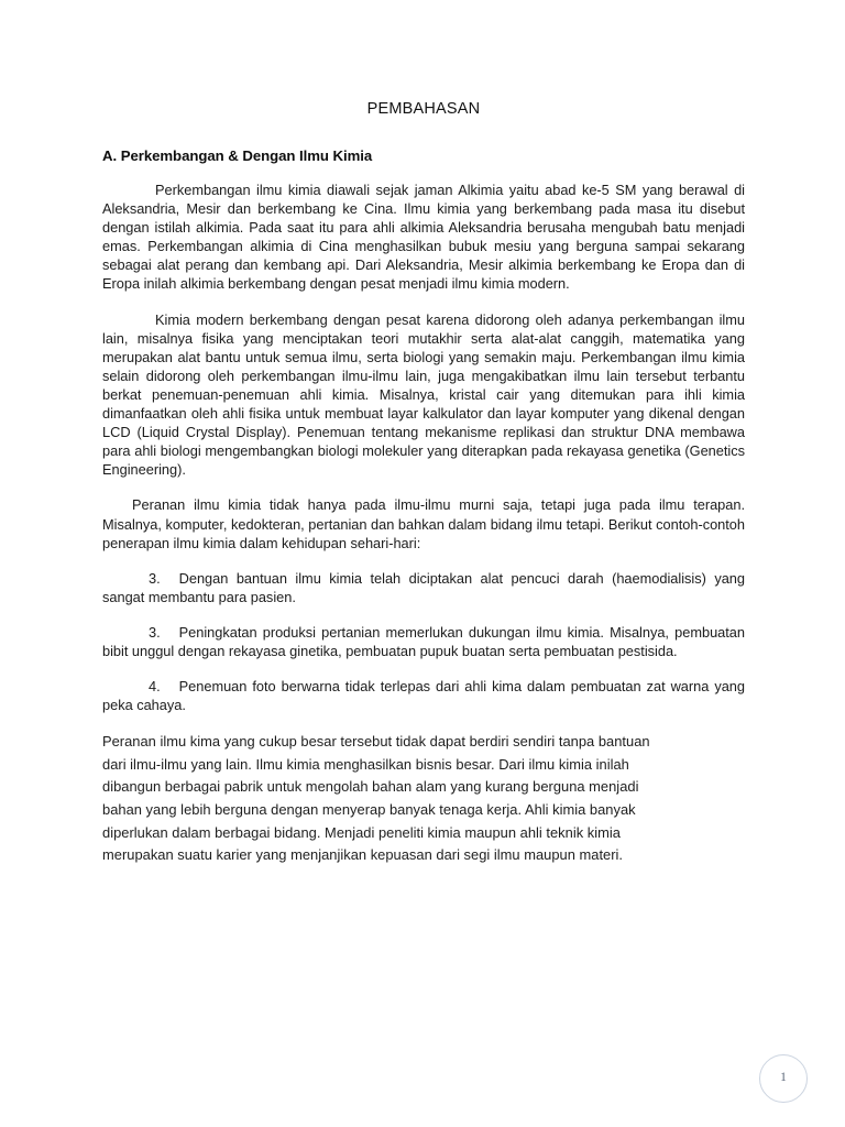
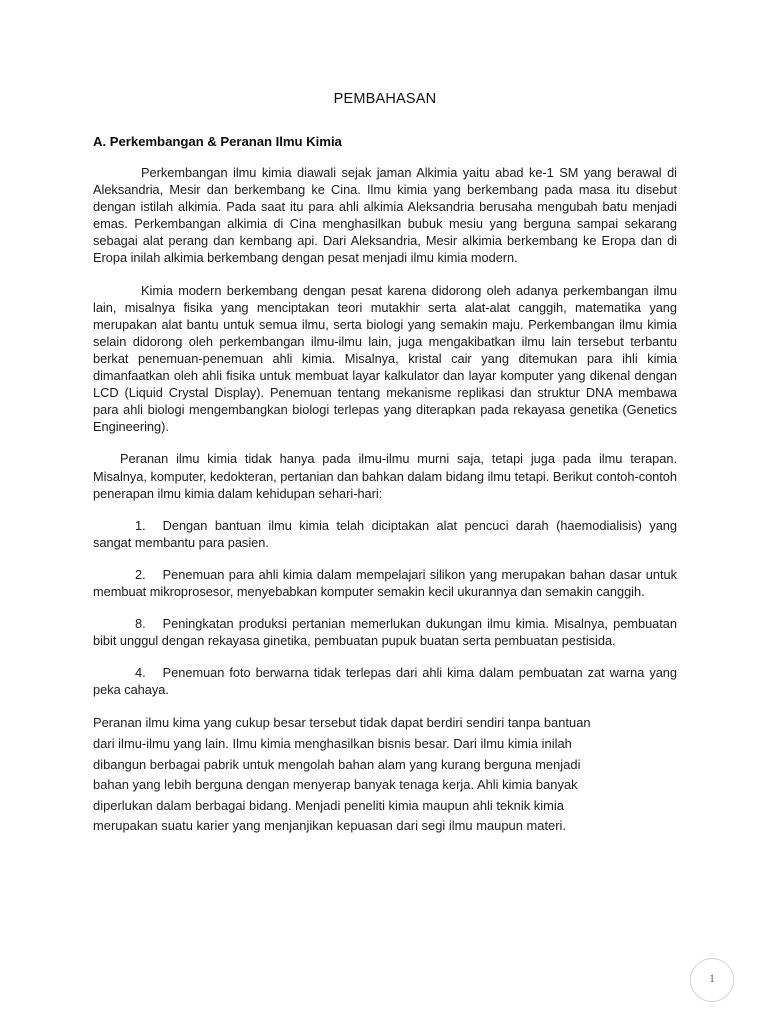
  PEMBAHASAN
- A. Perkembangan & Dengan Ilmu Kimia
+ A. Perkembangan & Peranan Ilmu Kimia
- Perkembangan ilmu kimia diawali sejak jaman Alkimia yaitu abad ke-5 SM yang berawal di Aleksandria, Mesir dan berkembang ke Cina. Ilmu kimia yang berkembang pada masa itu disebut dengan istilah alkimia. Pada saat itu para ahli alkimia Aleksandria berusaha mengubah batu menjadi emas. Perkembangan alkimia di Cina menghasilkan bubuk mesiu yang berguna sampai sekarang sebagai alat perang dan kembang api. Dari Aleksandria, Mesir alkimia berkembang ke Eropa dan di Eropa inilah alkimia berkembang dengan pesat menjadi ilmu kimia modern.
+ Perkembangan ilmu kimia diawali sejak jaman Alkimia yaitu abad ke-1 SM yang berawal di Aleksandria, Mesir dan berkembang ke Cina. Ilmu kimia yang berkembang pada masa itu disebut dengan istilah alkimia. Pada saat itu para ahli alkimia Aleksandria berusaha mengubah batu menjadi emas. Perkembangan alkimia di Cina menghasilkan bubuk mesiu yang berguna sampai sekarang sebagai alat perang dan kembang api. Dari Aleksandria, Mesir alkimia berkembang ke Eropa dan di Eropa inilah alkimia berkembang dengan pesat menjadi ilmu kimia modern.
- Kimia modern berkembang dengan pesat karena didorong oleh adanya perkembangan ilmu lain, misalnya fisika yang menciptakan teori mutakhir serta alat-alat canggih, matematika yang merupakan alat bantu untuk semua ilmu, serta biologi yang semakin maju. Perkembangan ilmu kimia selain didorong oleh perkembangan ilmu-ilmu lain, juga mengakibatkan ilmu lain tersebut terbantu berkat penemuan-penemuan ahli kimia. Misalnya, kristal cair yang ditemukan para ihli kimia dimanfaatkan oleh ahli fisika untuk membuat layar kalkulator dan layar komputer yang dikenal dengan LCD (Liquid Crystal Display). Penemuan tentang mekanisme replikasi dan struktur DNA membawa para ahli biologi mengembangkan biologi molekuler yang diterapkan pada rekayasa genetika (Genetics Engineering).
+ Kimia modern berkembang dengan pesat karena didorong oleh adanya perkembangan ilmu lain, misalnya fisika yang menciptakan teori mutakhir serta alat-alat canggih, matematika yang merupakan alat bantu untuk semua ilmu, serta biologi yang semakin maju. Perkembangan ilmu kimia selain didorong oleh perkembangan ilmu-ilmu lain, juga mengakibatkan ilmu lain tersebut terbantu berkat penemuan-penemuan ahli kimia. Misalnya, kristal cair yang ditemukan para ihli kimia dimanfaatkan oleh ahli fisika untuk membuat layar kalkulator dan layar komputer yang dikenal dengan LCD (Liquid Crystal Display). Penemuan tentang mekanisme replikasi dan struktur DNA membawa para ahli biologi mengembangkan biologi terlepas yang diterapkan pada rekayasa genetika (Genetics Engineering).
  Peranan ilmu kimia tidak hanya pada ilmu-ilmu murni saja, tetapi juga pada ilmu terapan. Misalnya, komputer, kedokteran, pertanian dan bahkan dalam bidang ilmu tetapi. Berikut contoh-contoh penerapan ilmu kimia dalam kehidupan sehari-hari:
- 3. Dengan bantuan ilmu kimia telah diciptakan alat pencuci darah (haemodialisis) yang sangat membantu para pasien.
+ 1. Dengan bantuan ilmu kimia telah diciptakan alat pencuci darah (haemodialisis) yang sangat membantu para pasien.
+ 2. Penemuan para ahli kimia dalam mempelajari silikon yang merupakan bahan dasar untuk membuat mikroprosesor, menyebabkan komputer semakin kecil ukurannya dan semakin canggih.
- 3. Peningkatan produksi pertanian memerlukan dukungan ilmu kimia. Misalnya, pembuatan bibit unggul dengan rekayasa ginetika, pembuatan pupuk buatan serta pembuatan pestisida.
+ 8. Peningkatan produksi pertanian memerlukan dukungan ilmu kimia. Misalnya, pembuatan bibit unggul dengan rekayasa ginetika, pembuatan pupuk buatan serta pembuatan pestisida.
  4. Penemuan foto berwarna tidak terlepas dari ahli kima dalam pembuatan zat warna yang peka cahaya.
  Peranan ilmu kima yang cukup besar tersebut tidak dapat berdiri sendiri tanpa bantuan dari ilmu-ilmu yang lain. Ilmu kimia menghasilkan bisnis besar. Dari ilmu kimia inilah dibangun berbagai pabrik untuk mengolah bahan alam yang kurang berguna menjadi bahan yang lebih berguna dengan menyerap banyak tenaga kerja. Ahli kimia banyak diperlukan dalam berbagai bidang. Menjadi peneliti kimia maupun ahli teknik kimia merupakan suatu karier yang menjanjikan kepuasan dari segi ilmu maupun materi.
  1
